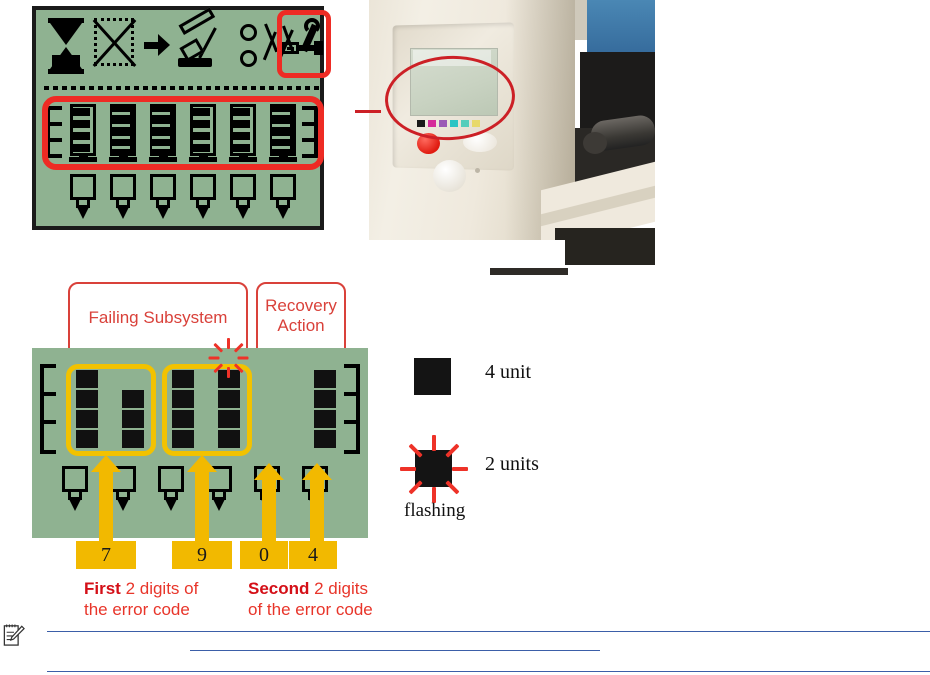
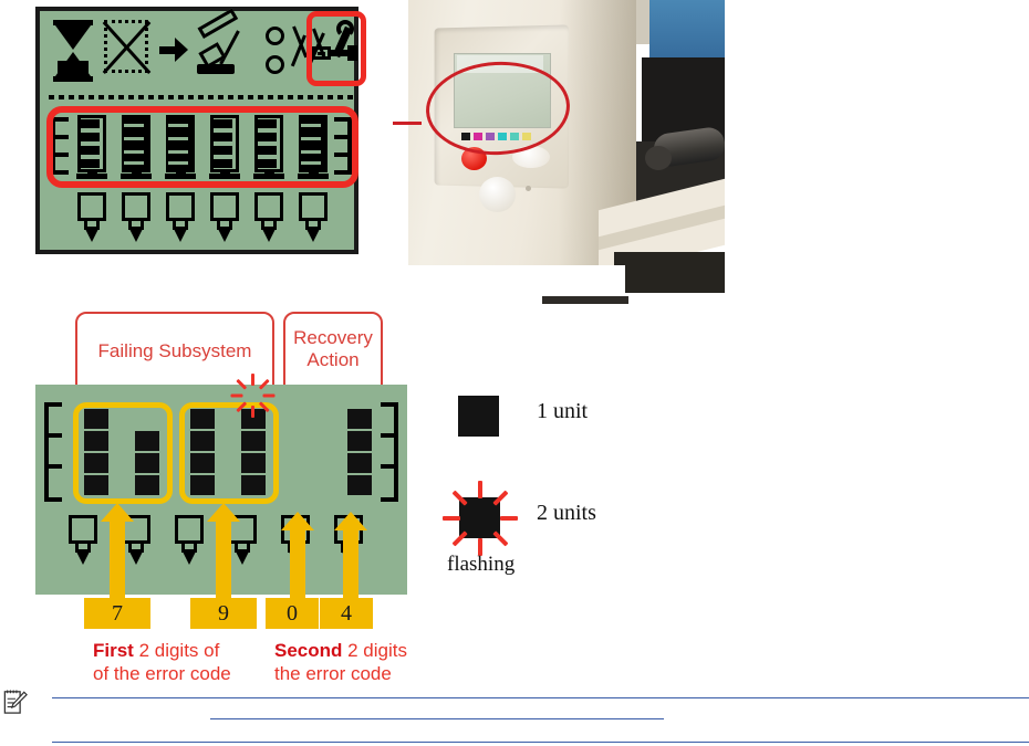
  Failing Subsystem
  Recovery Action
  7
  9
  0
  4
  First 2 digits of
- the error code
+ of the error code
  Second 2 digits
- of the error code
+ the error code
- 4 unit
+ 1 unit
  2 units
  flashing
